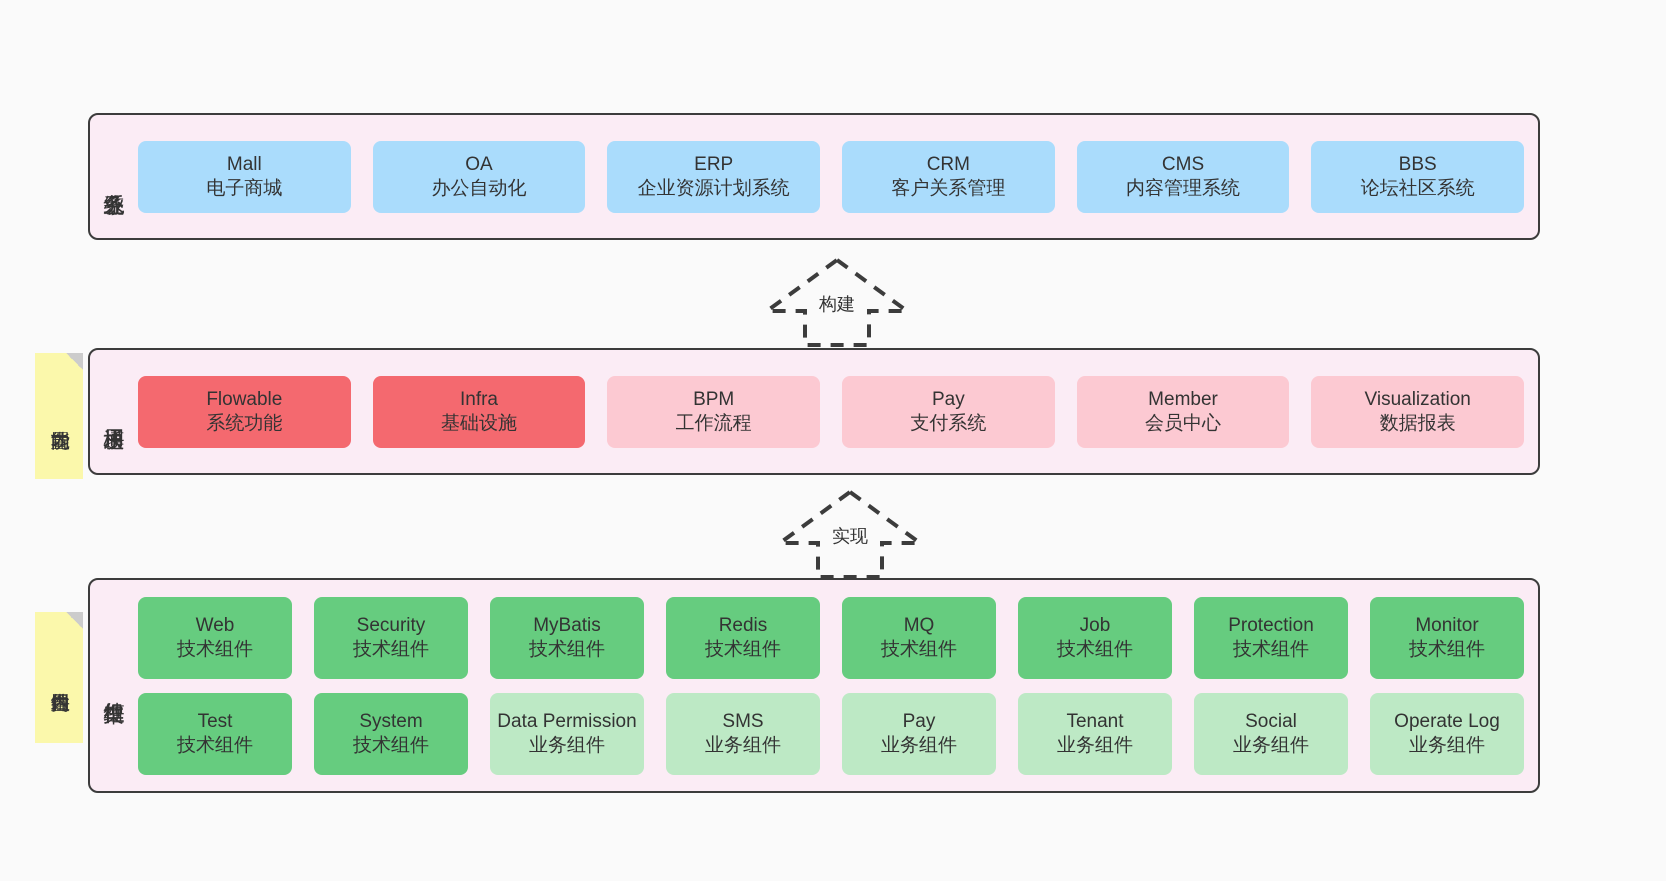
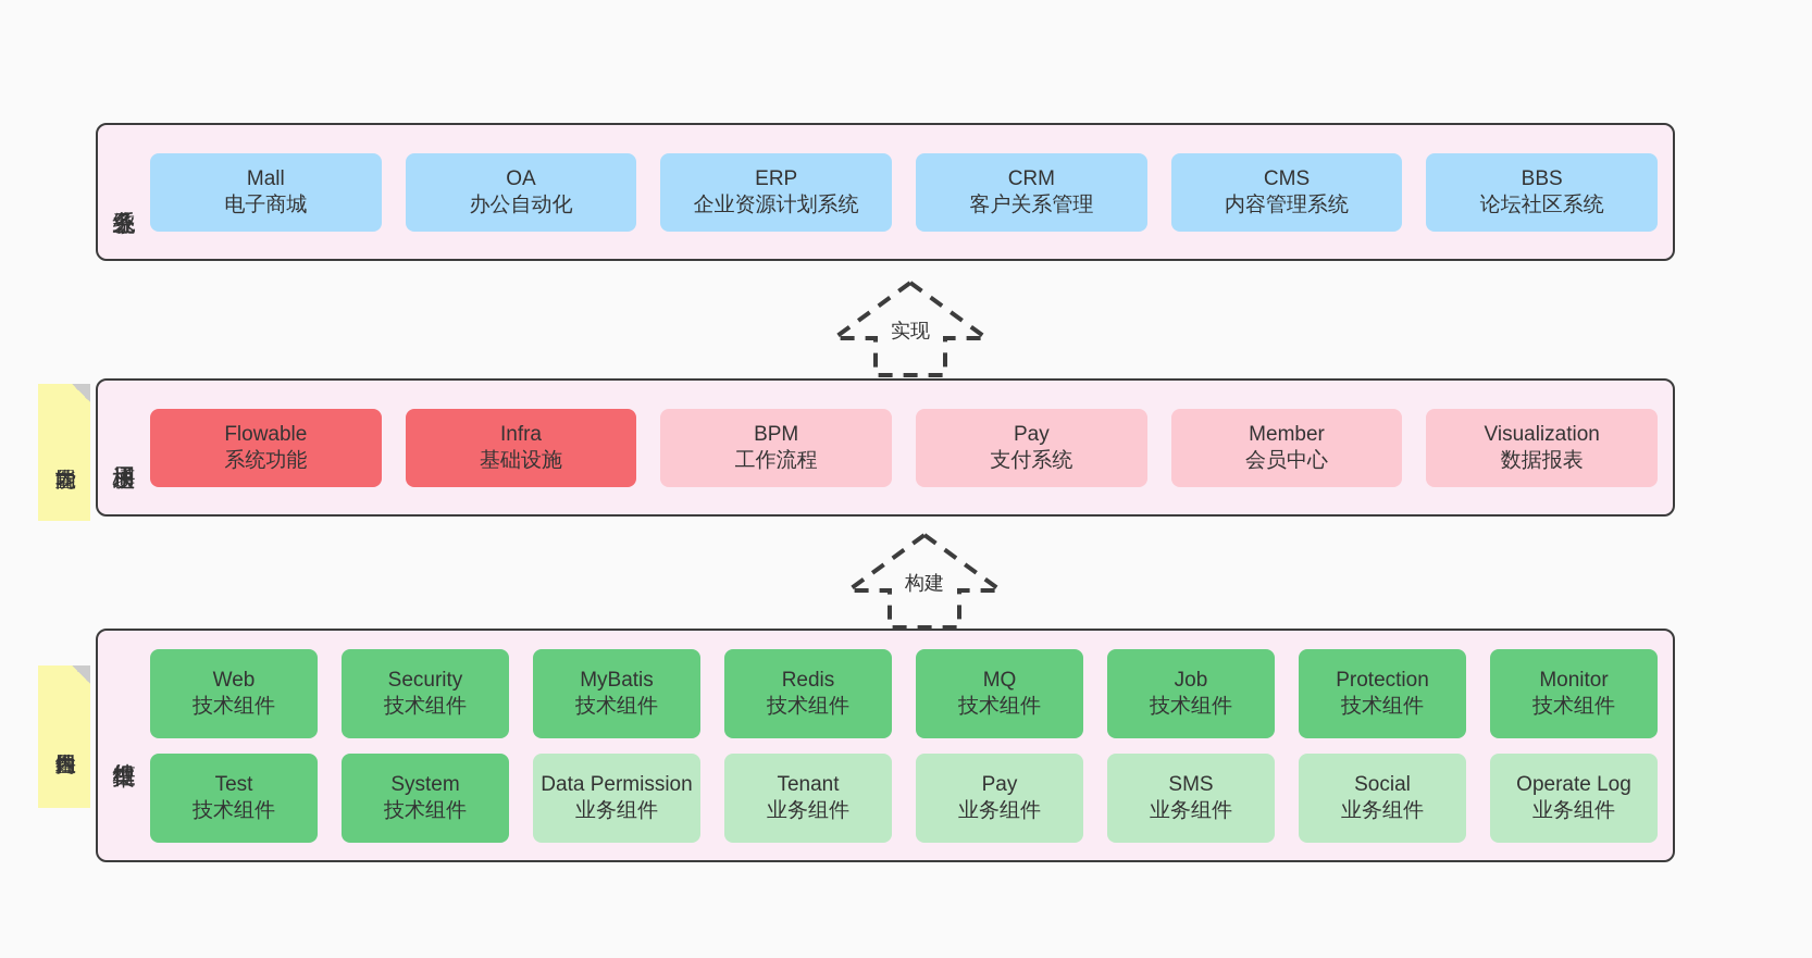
  Mall
  电子商城
  OA
  办公自动化
  ERP
  企业资源计划系统
  CRM
  客户关系管理
  CMS
  内容管理系统
  BBS
  论坛社区系统
- 构建
+ 实现
  Flowable
  系统功能
  Infra
  基础设施
  BPM
  工作流程
  Pay
  支付系统
  Member
  会员中心
  Visualization
  数据报表
- 实现
+ 构建
  Web
  技术组件
  Security
  技术组件
  MyBatis
  技术组件
  Redis
  技术组件
  MQ
  技术组件
  Job
  技术组件
  Protection
  技术组件
  Monitor
  技术组件
  Test
  技术组件
  System
  技术组件
  Data Permission
  业务组件
- SMS
+ Tenant
  业务组件
  Pay
  业务组件
- Tenant
+ SMS
  业务组件
  Social
  业务组件
  Operate Log
  业务组件
